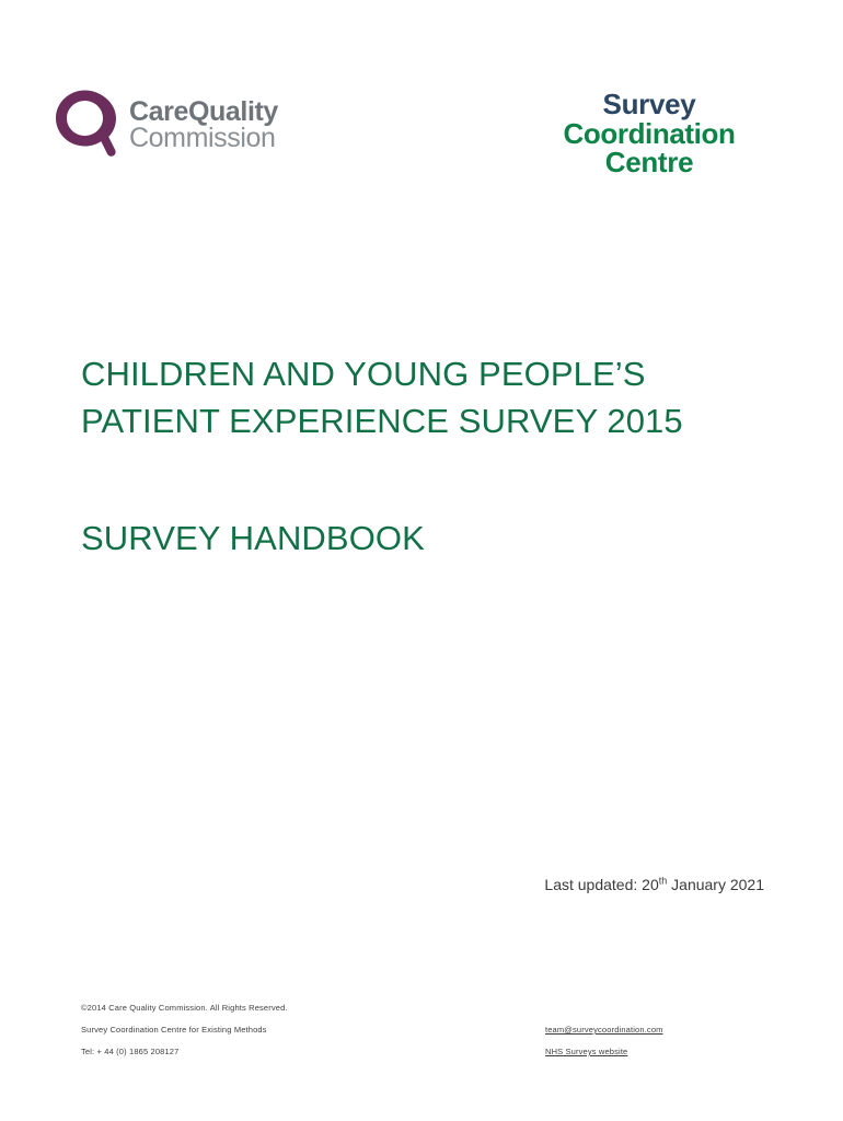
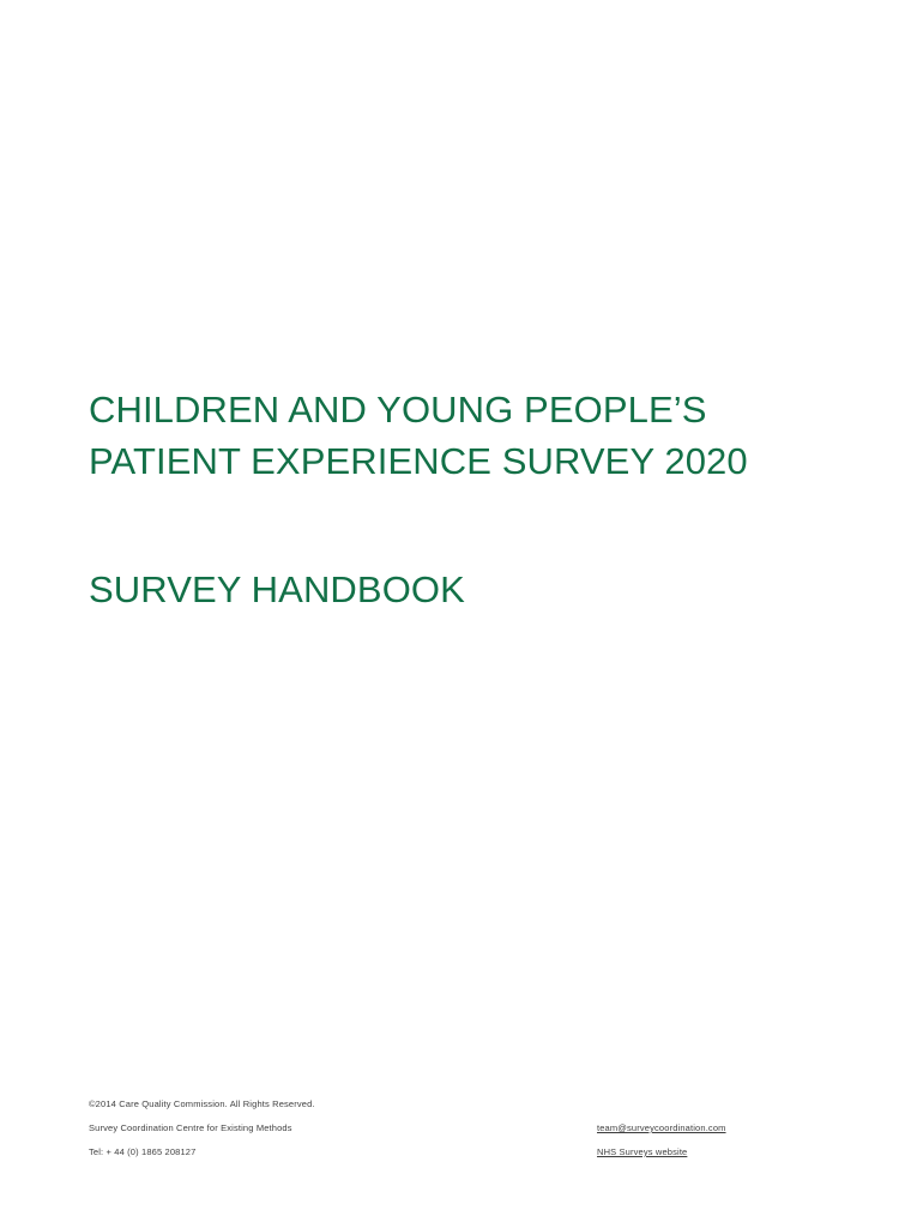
- CareQuality
- Commission
- Survey
- Coordination
- Centre
  CHILDREN AND YOUNG PEOPLE’S
- PATIENT EXPERIENCE SURVEY 2015
+ PATIENT EXPERIENCE SURVEY 2020
  SURVEY HANDBOOK
- Last updated: 20th January 2021
  ©2014 Care Quality Commission. All Rights Reserved.
  Survey Coordination Centre for Existing Methods
  team@surveycoordination.com
  Tel: + 44 (0) 1865 208127
  NHS Surveys website
